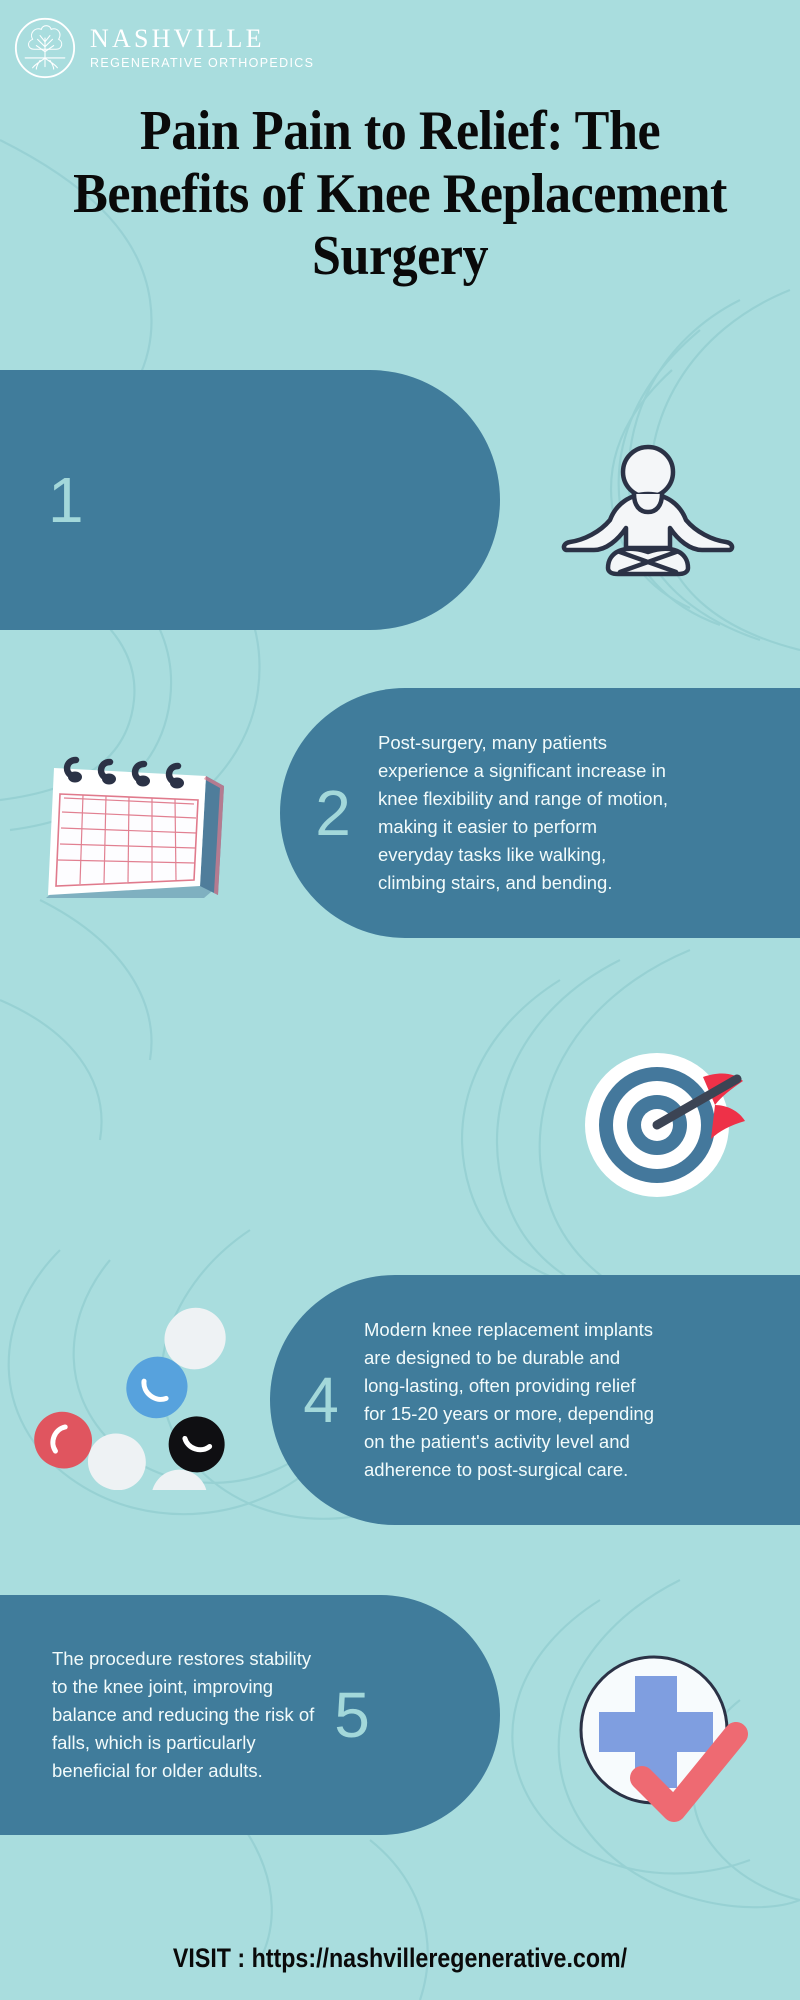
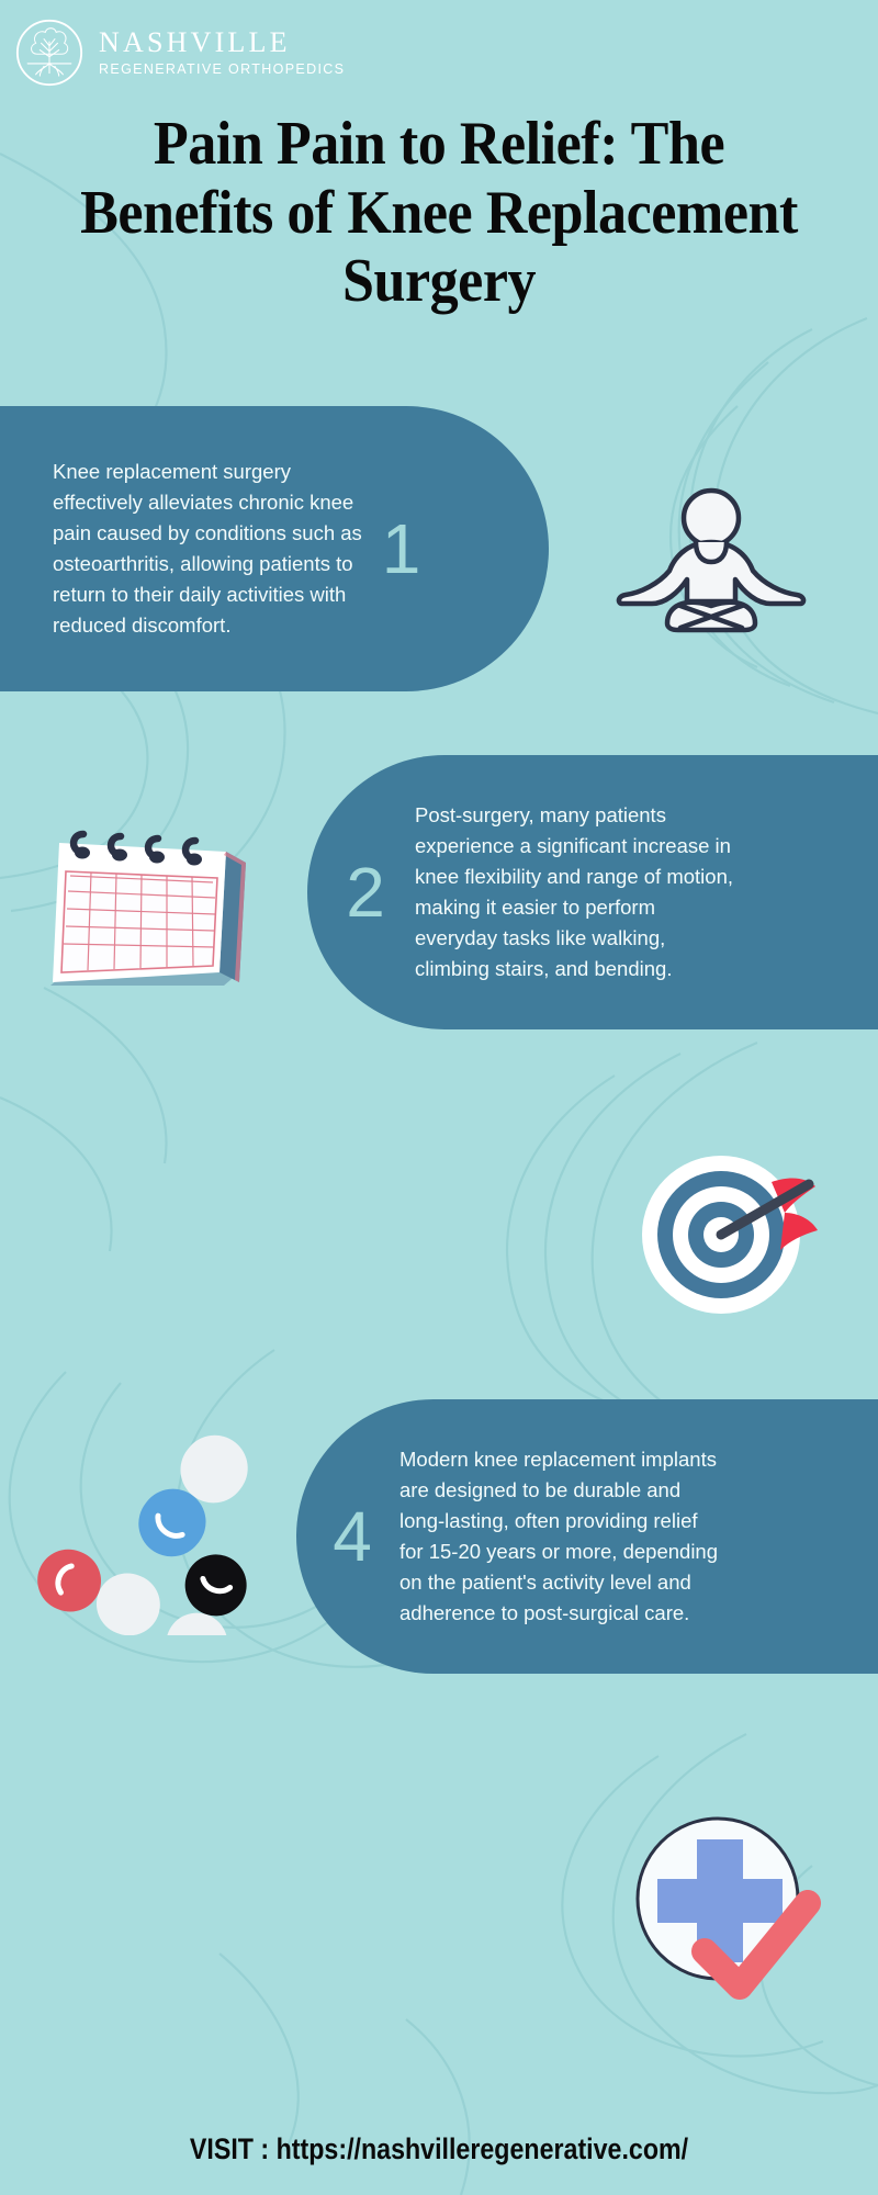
  NASHVILLE
  REGENERATIVE ORTHOPEDICS
  Pain Pain to Relief: The Benefits of Knee Replacement Surgery
+ Knee replacement surgery
+ effectively alleviates chronic knee
+ pain caused by conditions such as
+ osteoarthritis, allowing patients to
+ return to their daily activities with
+ reduced discomfort.
  1
  2
  Post-surgery, many patients
  experience a significant increase in
  knee flexibility and range of motion,
  making it easier to perform
  everyday tasks like walking,
  climbing stairs, and bending.
  4
  Modern knee replacement implants
  are designed to be durable and
  long-lasting, often providing relief
  for 15-20 years or more, depending
  on the patient's activity level and
  adherence to post-surgical care.
- The procedure restores stability
- to the knee joint, improving
- balance and reducing the risk of
- falls, which is particularly
- beneficial for older adults.
- 5
  VISIT : https://nashvilleregenerative.com/
